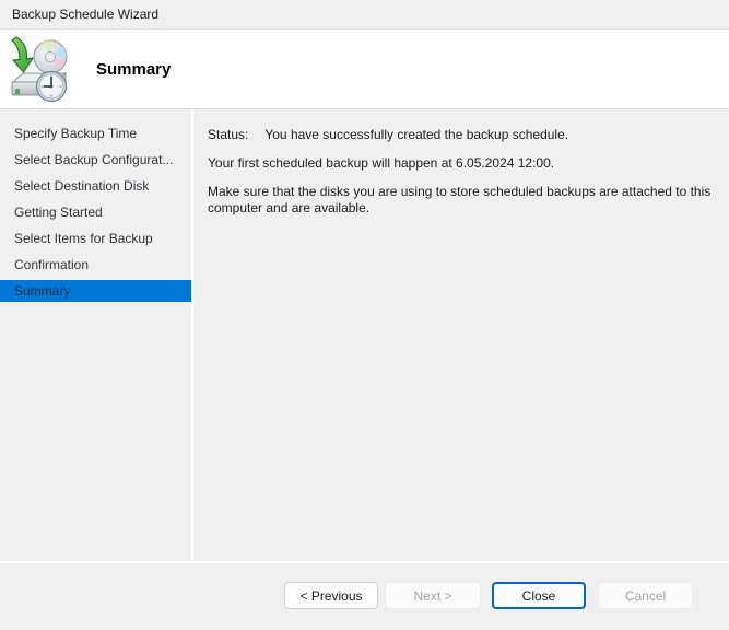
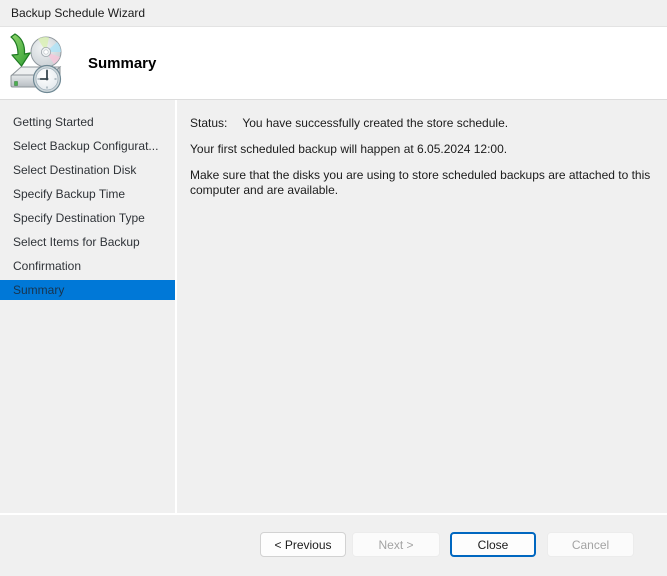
  Backup Schedule Wizard
  Summary
- Specify Backup Time
+ Getting Started
  Select Backup Configurat...
  Select Destination Disk
- Getting Started
+ Specify Backup Time
+ Specify Destination Type
  Select Items for Backup
  Confirmation
  Summary
  Status:
- You have successfully created the backup schedule.
+ You have successfully created the store schedule.
  Your first scheduled backup will happen at 6.05.2024 12:00.
  Make sure that the disks you are using to store scheduled backups are attached to this computer and are available.
  < Previous
  Next >
  Close
  Cancel
